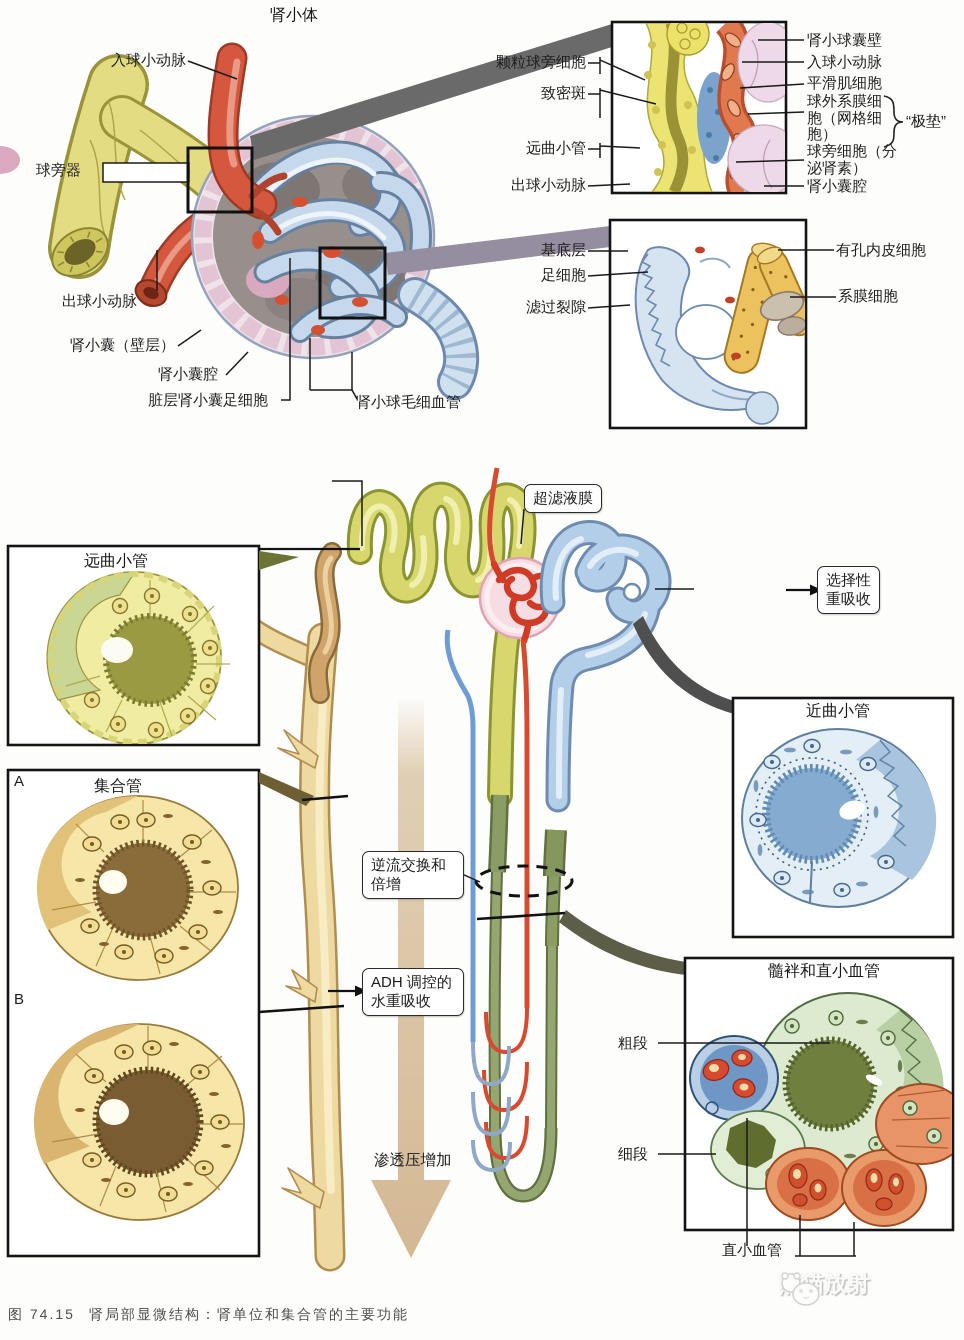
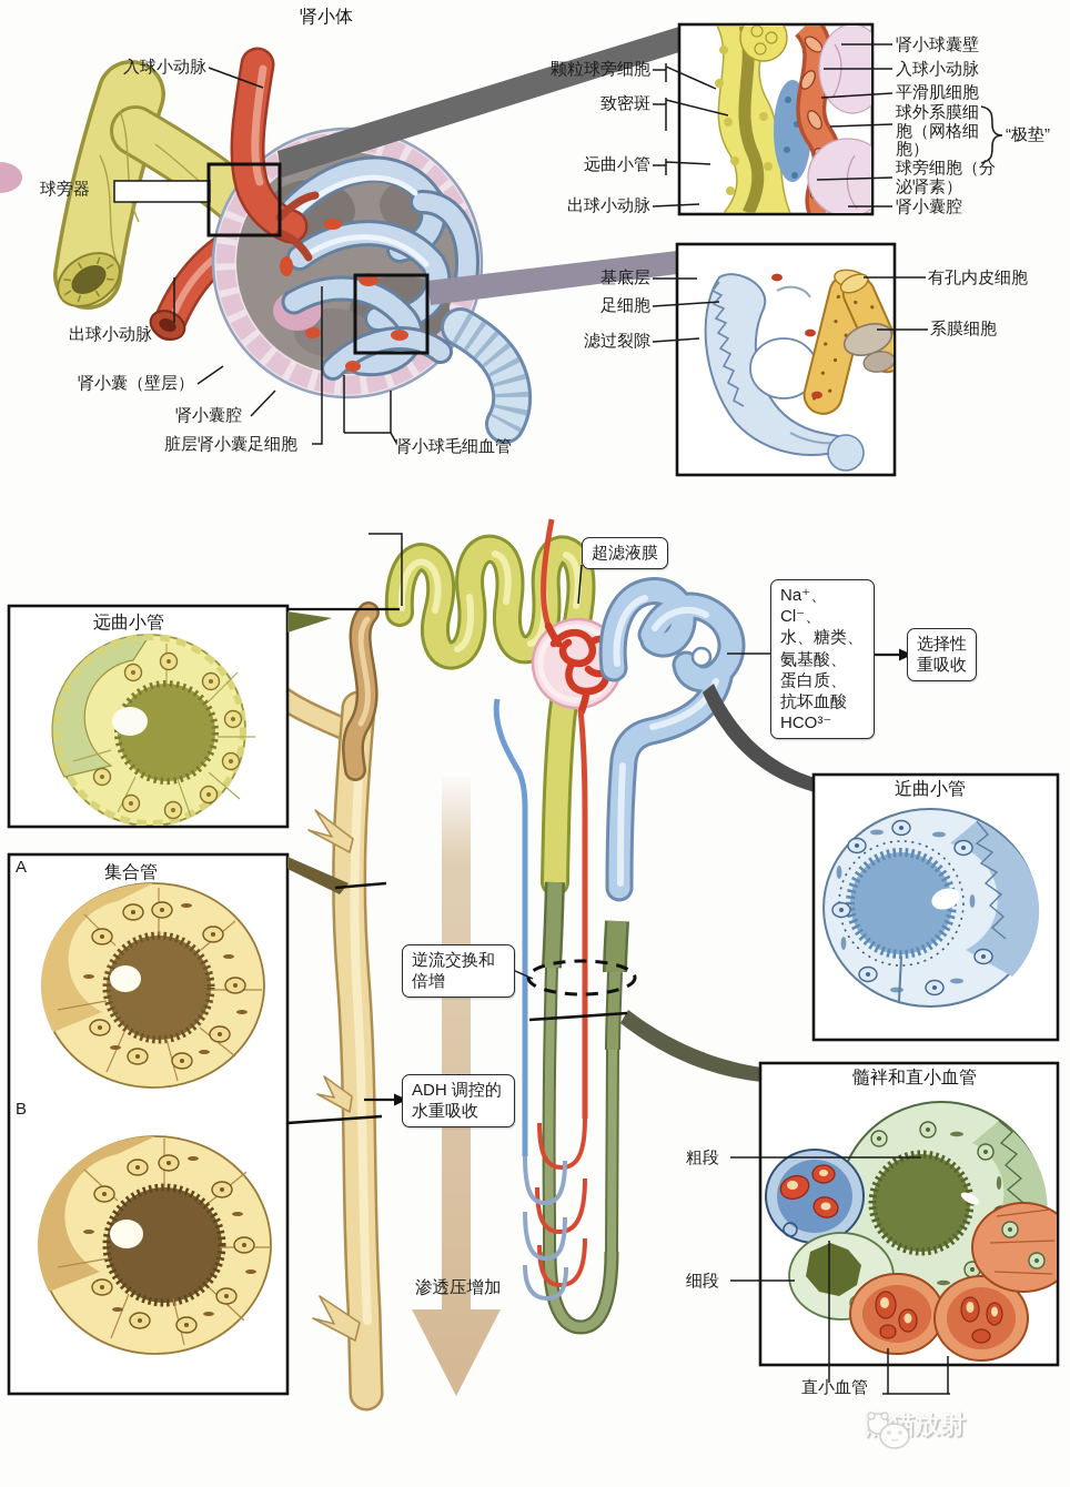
  肾小体
  入球小动脉
  球旁器
  出球小动脉
  肾小囊（壁层）
  肾小囊腔
  脏层肾小囊足细胞
  肾小球毛细血管
  颗粒球旁细胞
  致密斑
  远曲小管
  出球小动脉
  肾小球囊壁
  入球小动脉
  平滑肌细胞
  球外系膜细胞（网格细胞）
  “极垫”
  球旁细胞（分泌肾素）
  肾小囊腔
  基底层
  足细胞
  滤过裂隙
  有孔内皮细胞
  系膜细胞
  超滤液膜
+ Na⁺、Cl⁻、
+ 水、糖类、
+ 氨基酸、
+ 蛋白质、
+ 抗坏血酸
+ HCO³⁻
  选择性
  重吸收
  逆流交换和
  倍增
  ADH 调控的
  水重吸收
  渗透压增加
  远曲小管
  A
  集合管
  B
  近曲小管
  髓袢和直小血管
  粗段
  细段
  直小血管
- 图 74.15 肾局部显微结构：肾单位和集合管的主要功能
  猫放射
